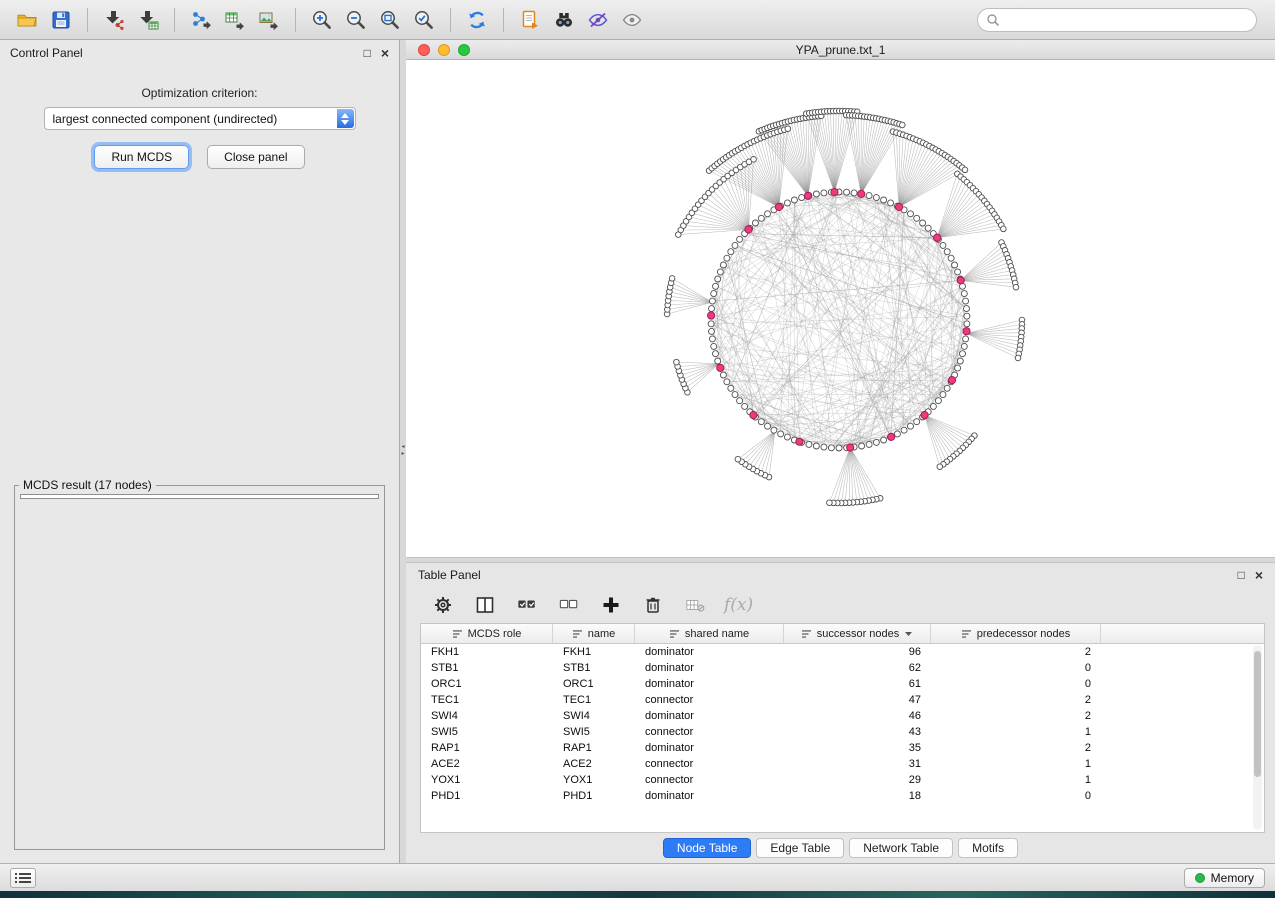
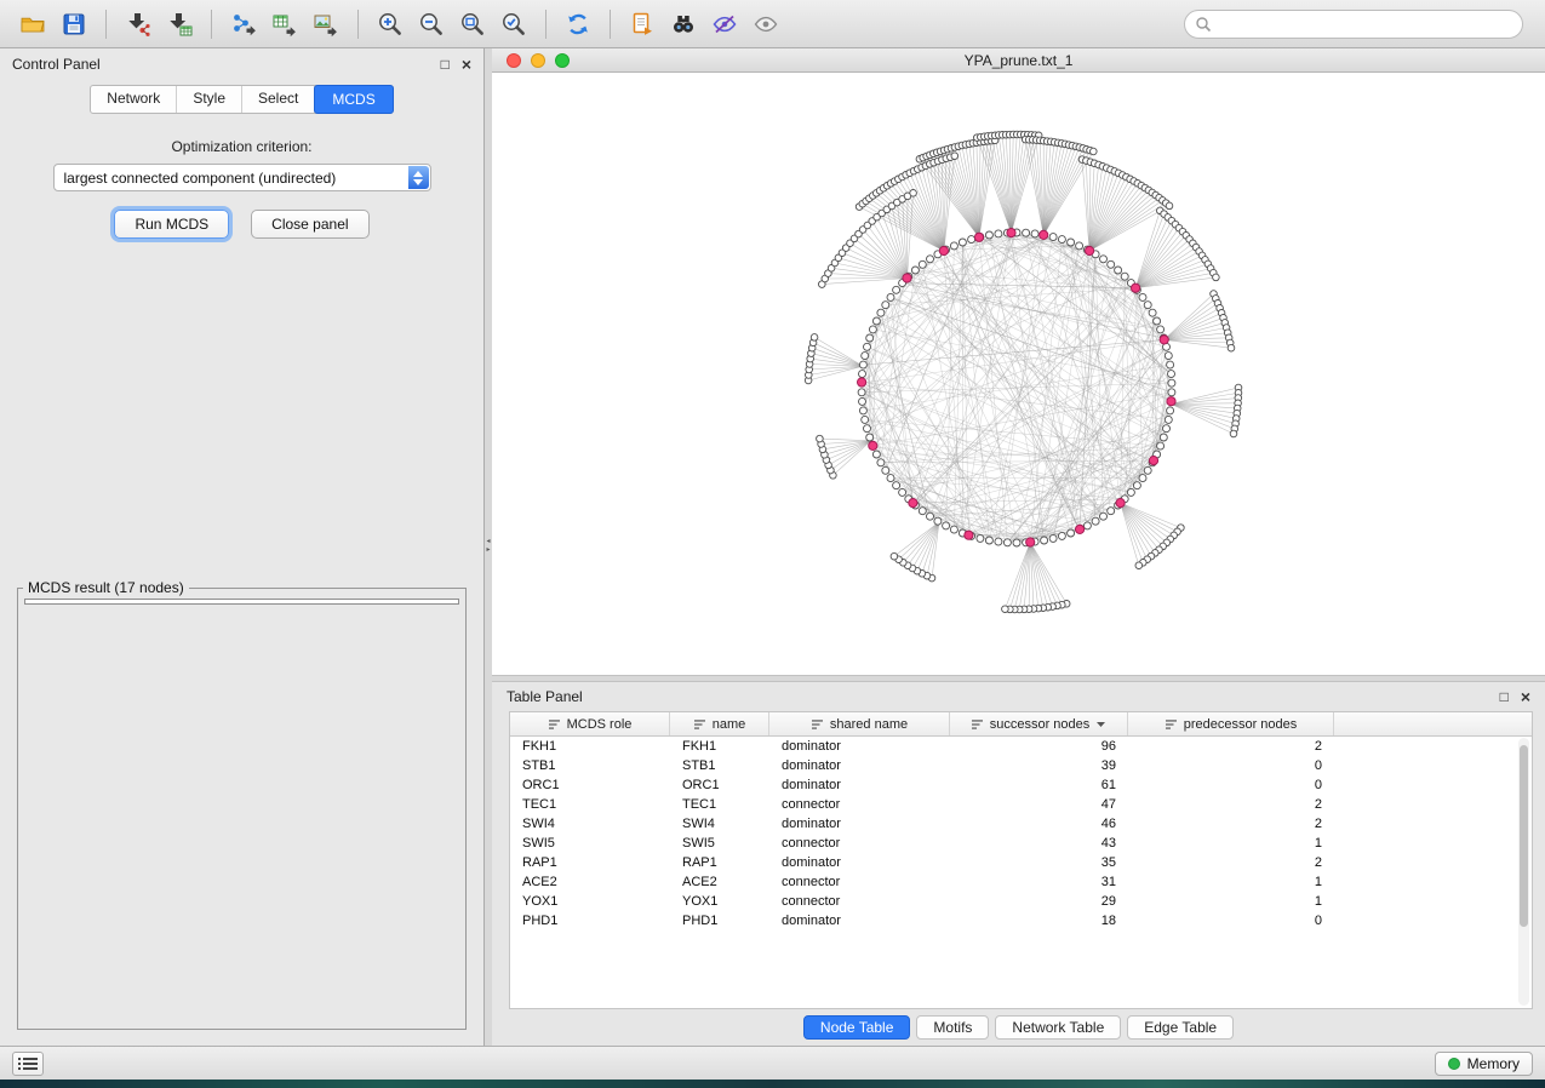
  Control Panel
  □
  ×
+ Network
+ Style
+ Select
+ MCDS
  Optimization criterion:
  largest connected component (undirected)
  Run MCDS
  Close panel
  MCDS result (17 nodes)
  YPA_prune.txt_1
  Table Panel
  □
  ×
- f(x)
  MCDS role
  name
  shared name
  successor nodes
  predecessor nodes
  FKH1
  FKH1
  dominator
  96
  2
  STB1
  STB1
  dominator
- 62
+ 39
  0
  ORC1
  ORC1
  dominator
  61
  0
  TEC1
  TEC1
  connector
  47
  2
  SWI4
  SWI4
  dominator
  46
  2
  SWI5
  SWI5
  connector
  43
  1
  RAP1
  RAP1
  dominator
  35
  2
  ACE2
  ACE2
  connector
  31
  1
  YOX1
  YOX1
  connector
  29
  1
  PHD1
  PHD1
  dominator
  18
  0
  Node Table
- Edge Table
+ Motifs
  Network Table
- Motifs
+ Edge Table
  Memory
